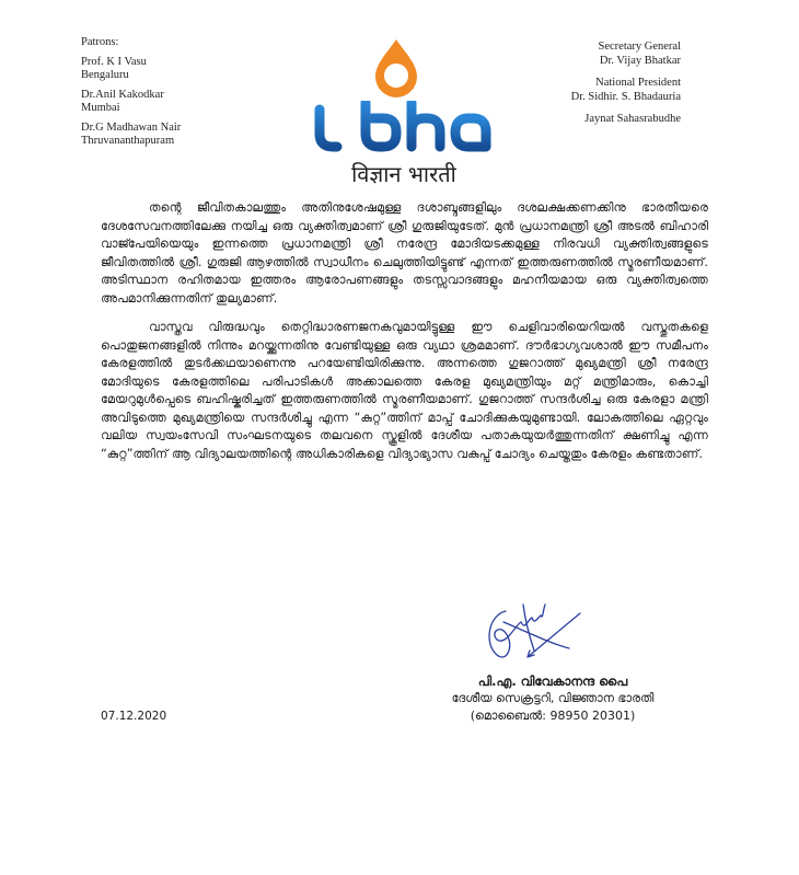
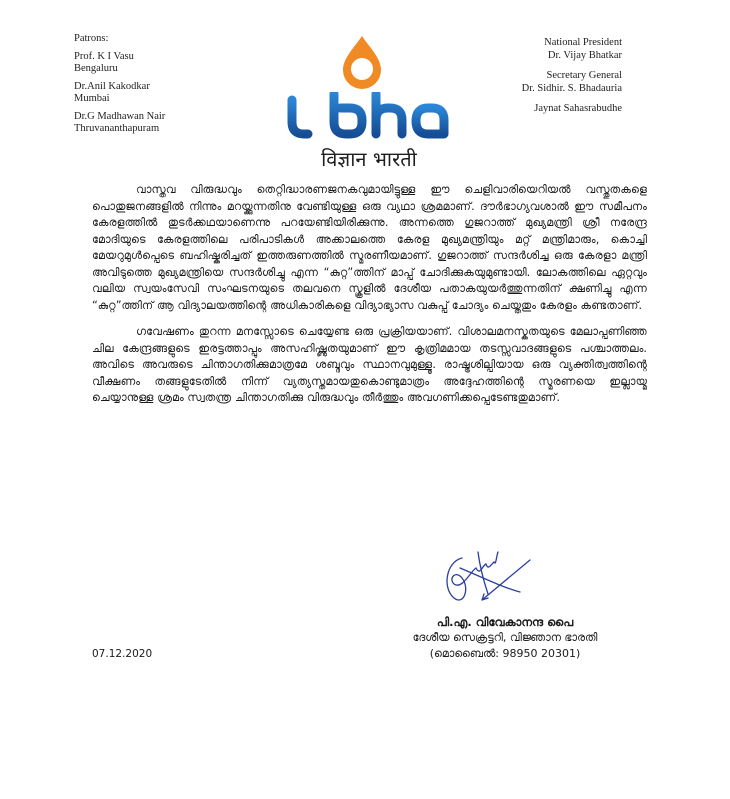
  Patrons:
  Prof. K I Vasu
  Bengaluru
  Dr.Anil Kakodkar
  Mumbai
  Dr.G Madhawan Nair
  Thruvananthapuram
  विज्ञान भारती
- Secretary General
+ National President
  Dr. Vijay Bhatkar
- National President
+ Secretary General
  Dr. Sidhir. S. Bhadauria
  Jaynat Sahasrabudhe
- തന്റെ ജീവിതകാലത്തും അതിനുശേഷമുള്ള ദശാബ്ദങ്ങളിലും ദശലക്ഷക്കണക്കിനു ഭാരതീയരെ ദേശസേവനത്തിലേക്കു നയിച്ച ഒരു വ്യക്തിത്വമാണ് ശ്രീ ഗുരുജിയുടേത്. മുൻ പ്രധാനമന്ത്രി ശ്രീ അടൽ ബിഹാരി വാജ്പേയിയെയും ഇന്നത്തെ പ്രധാനമന്ത്രി ശ്രീ നരേന്ദ്ര മോദിയടക്കമുള്ള നിരവധി വ്യക്തിത്വങ്ങളുടെ ജീവിതത്തിൽ ശ്രീ. ഗുരുജി ആഴത്തിൽ സ്വാധീനം ചെലുത്തിയിട്ടുണ്ട് എന്നത് ഇത്തരുണത്തിൽ സ്മരണീയമാണ്. അടിസ്ഥാന രഹിതമായ ഇത്തരം ആരോപണങ്ങളും തടസ്സവാദങ്ങളും മഹനീയമായ ഒരു വ്യക്തിത്വത്തെ അപമാനിക്കുന്നതിന് തുല്യമാണ്.
  വാസ്തവ വിരുദ്ധവും തെറ്റിദ്ധാരണജനകവുമായിട്ടുള്ള ഈ ചെളിവാരിയെറിയൽ വസ്തുതകളെ പൊതുജനങ്ങളിൽ നിന്നും മറയ്ക്കുന്നതിനു വേണ്ടിയുള്ള ഒരു വ്യഥാ ശ്രമമാണ്. ദൗർഭാഗ്യവശാൽ ഈ സമീപനം കേരളത്തിൽ തുടർക്കഥയാണെന്നു പറയേണ്ടിയിരിക്കുന്നു. അന്നത്തെ ഗുജറാത്ത് മുഖ്യമന്ത്രി ശ്രീ നരേന്ദ്ര മോദിയുടെ കേരളത്തിലെ പരിപാടികൾ അക്കാലത്തെ കേരള മുഖ്യമന്ത്രിയും മറ്റ് മന്ത്രിമാരും, കൊച്ചി മേയറുമുൾപ്പെടെ ബഹിഷ്കരിച്ചത് ഇത്തരുണത്തിൽ സ്മരണീയമാണ്. ഗുജറാത്ത് സന്ദർശിച്ച ഒരു കേരളാ മന്ത്രി അവിടുത്തെ മുഖ്യമന്ത്രിയെ സന്ദർശിച്ചു എന്ന “കുറ്റ”ത്തിന് മാപ്പ് ചോദിക്കുകയുമുണ്ടായി. ലോകത്തിലെ ഏറ്റവും വലിയ സ്വയംസേവി സംഘടനയുടെ തലവനെ സ്കൂളിൽ ദേശീയ പതാകയുയർത്തുന്നതിന് ക്ഷണിച്ചു എന്ന “കുറ്റ”ത്തിന് ആ വിദ്യാലയത്തിന്റെ അധികാരികളെ വിദ്യാഭ്യാസ വകുപ്പ് ചോദ്യം ചെയ്തതും കേരളം കണ്ടതാണ്.
+ ഗവേഷണം തുറന്ന മനസ്സോടെ ചെയ്യേണ്ട ഒരു പ്രക്രിയയാണ്. വിശാലമനസ്കതയുടെ മേലാപ്പണിഞ്ഞ ചില കേന്ദ്രങ്ങളുടെ ഇരട്ടത്താപ്പും അസഹിഷ്ണുതയുമാണ് ഈ കൃത്രിമമായ തടസ്സവാദങ്ങളുടെ പശ്ചാത്തലം. അവിടെ അവരുടെ ചിന്താഗതിക്കുമാത്രമേ ശബ്ദവും സ്ഥാനവുമുള്ളൂ. രാഷ്ട്രശില്പിയായ ഒരു വ്യക്തിത്വത്തിന്റെ വീക്ഷണം തങ്ങളുടേതിൽ നിന്ന് വ്യത്യസ്തമായതുകൊണ്ടുമാത്രം അദ്ദേഹത്തിന്റെ സ്മരണയെ ഇല്ലായ്മ ചെയ്യാനുള്ള ശ്രമം സ്വതന്ത്ര ചിന്താഗതിക്കു വിരുദ്ധവും തീർത്തും അവഗണിക്കപ്പെടേണ്ടതുമാണ്.
  പി.എ. വിവേകാനന്ദ പൈ
  ദേശീയ സെക്രട്ടറി, വിജ്ഞാന ഭാരതി
  (മൊബൈൽ: 98950 20301)
  07.12.2020
